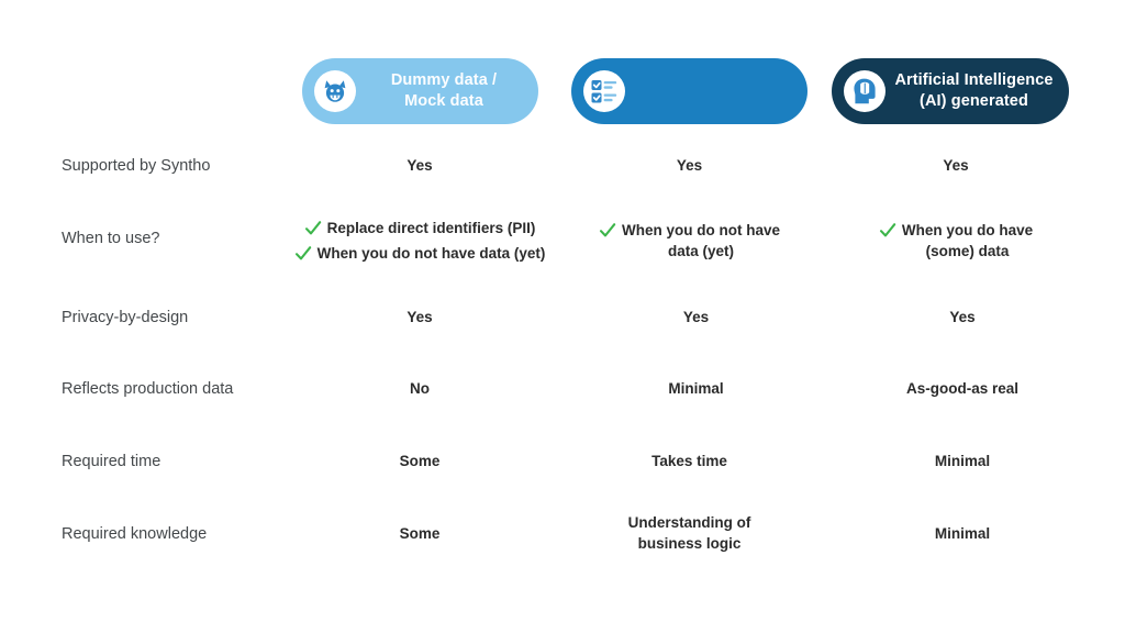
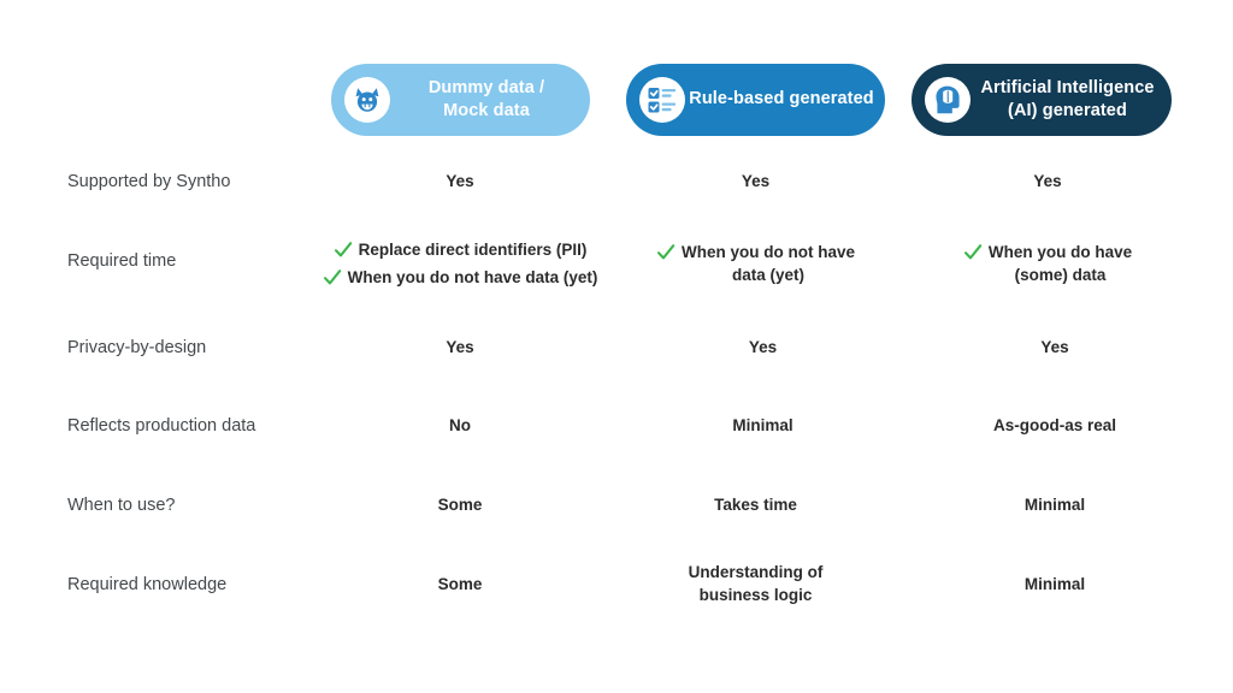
  Dummy data /
  Mock data
+ Rule-based generated
  Artificial Intelligence
  (AI) generated
  Supported by Syntho
  Yes
  Yes
  Yes
- When to use?
+ Required time
  Replace direct identifiers (PII)
  When you do not have data (yet)
  When you do not have
  data (yet)
  When you do have
  (some) data
  Privacy-by-design
  Yes
  Yes
  Yes
  Reflects production data
  No
  Minimal
  As-good-as real
- Required time
+ When to use?
  Some
  Takes time
  Minimal
  Required knowledge
  Some
  Understanding of
  business logic
  Minimal
